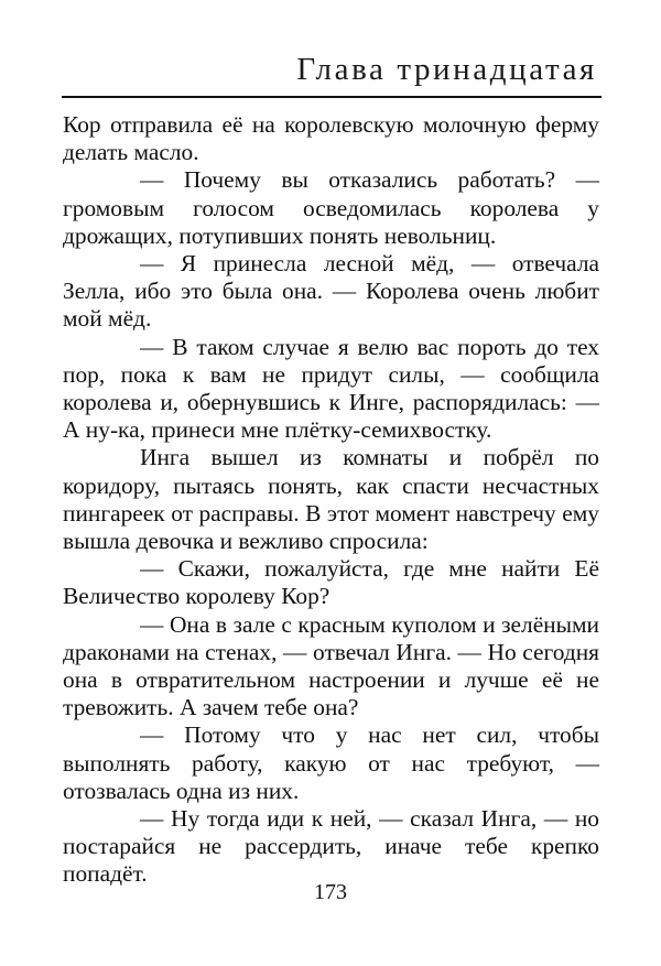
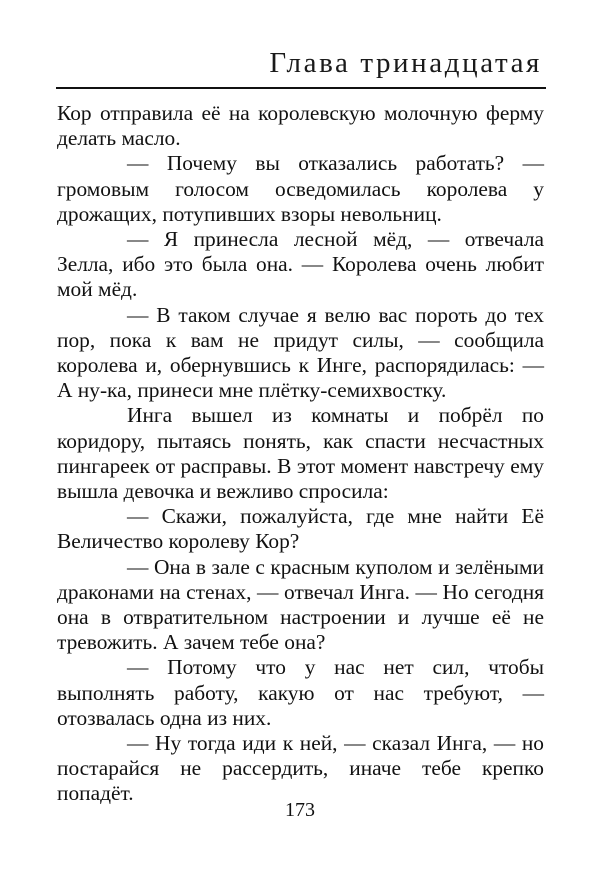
  Глава тринадцатая
  Кор отправила её на королевскую молочную ферму делать масло.
- — Почему вы отказались работать? — громовым голосом осведомилась королева у дрожащих, потупивших понять невольниц.
+ — Почему вы отказались работать? — громовым голосом осведомилась королева у дрожащих, потупивших взоры невольниц.
  — Я принесла лесной мёд, — отвечала Зелла, ибо это была она. — Королева очень любит мой мёд.
  — В таком случае я велю вас пороть до тех пор, пока к вам не придут силы, — сообщила королева и, обернувшись к Инге, распорядилась: — А ну-ка, принеси мне плётку-семихвостку.
  Инга вышел из комнаты и побрёл по коридору, пытаясь понять, как спасти несчастных пингареек от расправы. В этот момент навстречу ему вышла девочка и вежливо спросила:
  — Скажи, пожалуйста, где мне найти Её Величество королеву Кор?
  — Она в зале с красным куполом и зелёными драконами на стенах, — отвечал Инга. — Но сегодня она в отвратительном настроении и лучше её не тревожить. А зачем тебе она?
  — Потому что у нас нет сил, чтобы выполнять работу, какую от нас требуют, — отозвалась одна из них.
  — Ну тогда иди к ней, — сказал Инга, — но постарайся не рассердить, иначе тебе крепко попадёт.
  173
